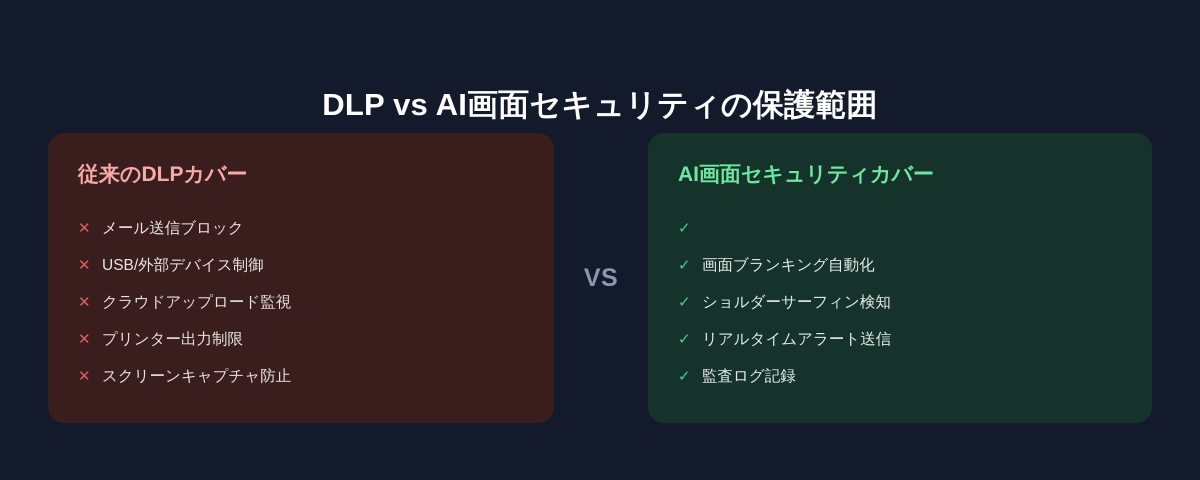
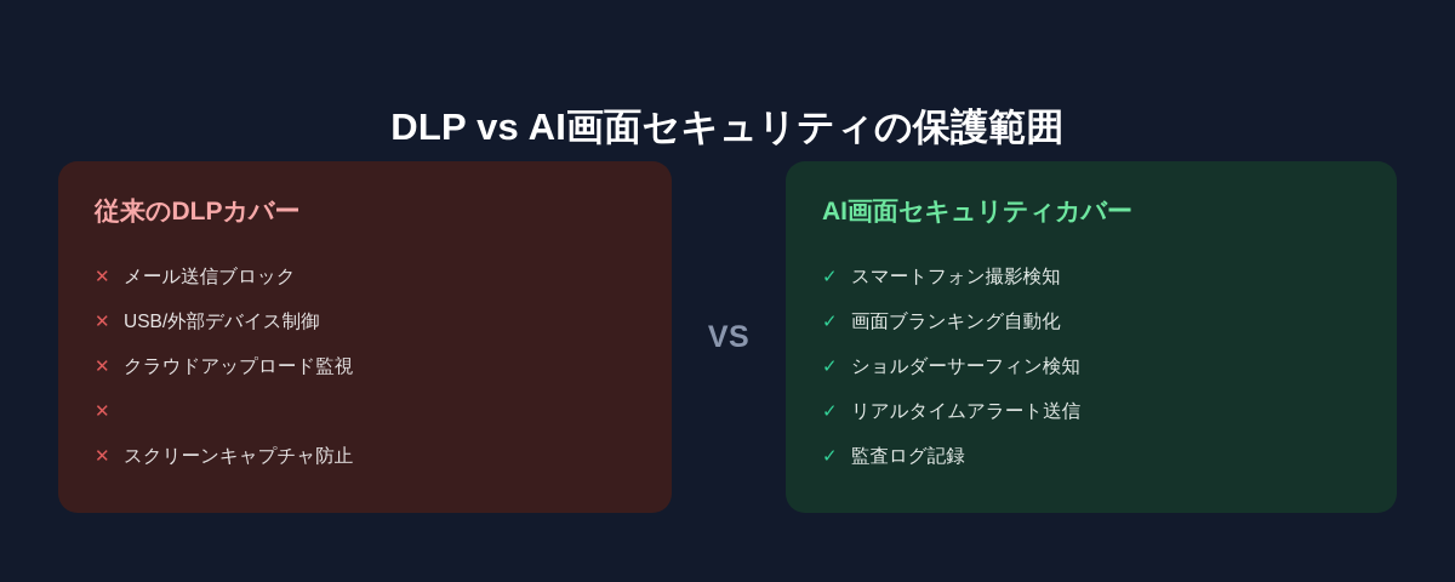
  DLP vs AI画面セキュリティの保護範囲
  従来のDLPカバー
  ✕
  メール送信ブロック
  ✕
  USB/外部デバイス制御
  ✕
  クラウドアップロード監視
  ✕
- プリンター出力制限
  ✕
  スクリーンキャプチャ防止
  VS
  AI画面セキュリティカバー
  ✓
+ スマートフォン撮影検知
  ✓
  画面ブランキング自動化
  ✓
  ショルダーサーフィン検知
  ✓
  リアルタイムアラート送信
  ✓
  監査ログ記録
